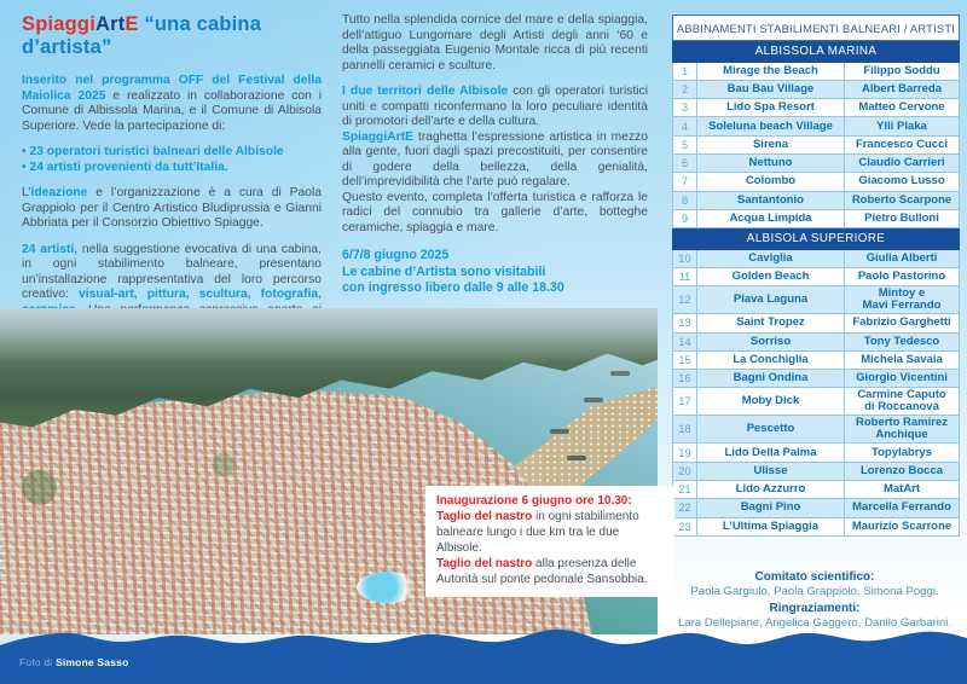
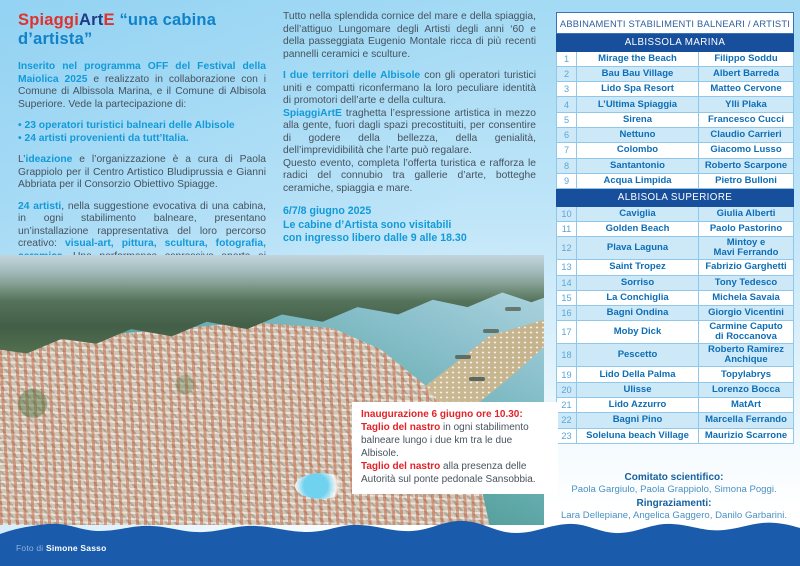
  SpiaggiArtE “una cabina d’artista”
  Inserito nel programma OFF del Festival della Maiolica 2025 e realizzato in collaborazione con i Comune di Albissola Marina, e il Comune di Albisola Superiore. Vede la partecipazione di:
  • 23 operatori turistici balneari delle Albisole
  • 24 artisti provenienti da tutt’Italia.
  L’ideazione e l’organizzazione è a cura di Paola Grappiolo per il Centro Artistico Bludiprussia e Gianni Abbriata per il Consorzio Obiettivo Spiagge.
  Tutto nella splendida cornice del mare e della spiaggia, dell’attiguo Lungomare degli Artisti degli anni ‘60 e della passeggiata Eugenio Montale ricca di più recenti pannelli ceramici e sculture.
  I due territori delle Albisole con gli operatori turistici uniti e compatti riconfermano la loro peculiare identità di promotori dell’arte e della cultura.
  SpiaggiArtE traghetta l’espressione artistica in mezzo alla gente, fuori dagli spazi precostituiti, per consentire di godere della bellezza, della genialità, dell’imprevidibilità che l’arte può regalare.
  Questo evento, completa l’offerta turistica e rafforza le radici del connubio tra gallerie d’arte, botteghe ceramiche, spiaggia e mare.
  6/7/8 giugno 2025
  Le cabine d’Artista sono visitabili
  con ingresso libero dalle 9 alle 18.30
  Inaugurazione 6 giugno ore 10.30:
  Taglio del nastro in ogni stabilimento balneare lungo i due km tra le due Albisole.
  Taglio del nastro alla presenza delle Autorità sul ponte pedonale Sansobbia.
  ABBINAMENTI STABILIMENTI BALNEARI / ARTISTI
  ALBISSOLA MARINA
  1
  Mirage the Beach
  Filippo Soddu
  2
  Bau Bau Village
  Albert Barreda
  3
  Lido Spa Resort
  Matteo Cervone
  4
- Soleluna beach Village
+ L’Ultima Spiaggia
  Ylli Plaka
  5
  Sirena
  Francesco Cucci
  6
  Nettuno
  Claudio Carrieri
  7
  Colombo
  Giacomo Lusso
  8
  Santantonio
  Roberto Scarpone
  9
  Acqua Limpida
  Pietro Bulloni
  ALBISOLA SUPERIORE
  10
  Caviglia
  Giulia Alberti
  11
  Golden Beach
  Paolo Pastorino
  12
  Plava Laguna
  Mintoy e
  Mavi Ferrando
  13
  Saint Tropez
  Fabrizio Garghetti
  14
  Sorriso
  Tony Tedesco
  15
  La Conchiglia
  Michela Savaia
  16
  Bagni Ondina
  Giorgio Vicentini
  17
  Moby Dick
  Carmine Caputo
  di Roccanova
  18
  Pescetto
  Roberto Ramirez
  Anchique
  19
  Lido Della Palma
  Topylabrys
  20
  Ulisse
  Lorenzo Bocca
  21
  Lido Azzurro
  MatArt
  22
  Bagni Pino
  Marcella Ferrando
  23
- L’Ultima Spiaggia
+ Soleluna beach Village
  Maurizio Scarrone
  Comitato scientifico:
  Paola Gargiulo, Paola Grappiolo, Simona Poggi.
  Ringraziamenti:
  Lara Dellepiane, Angelica Gaggero, Danilo Garbarini.
  Foto di Simone Sasso
